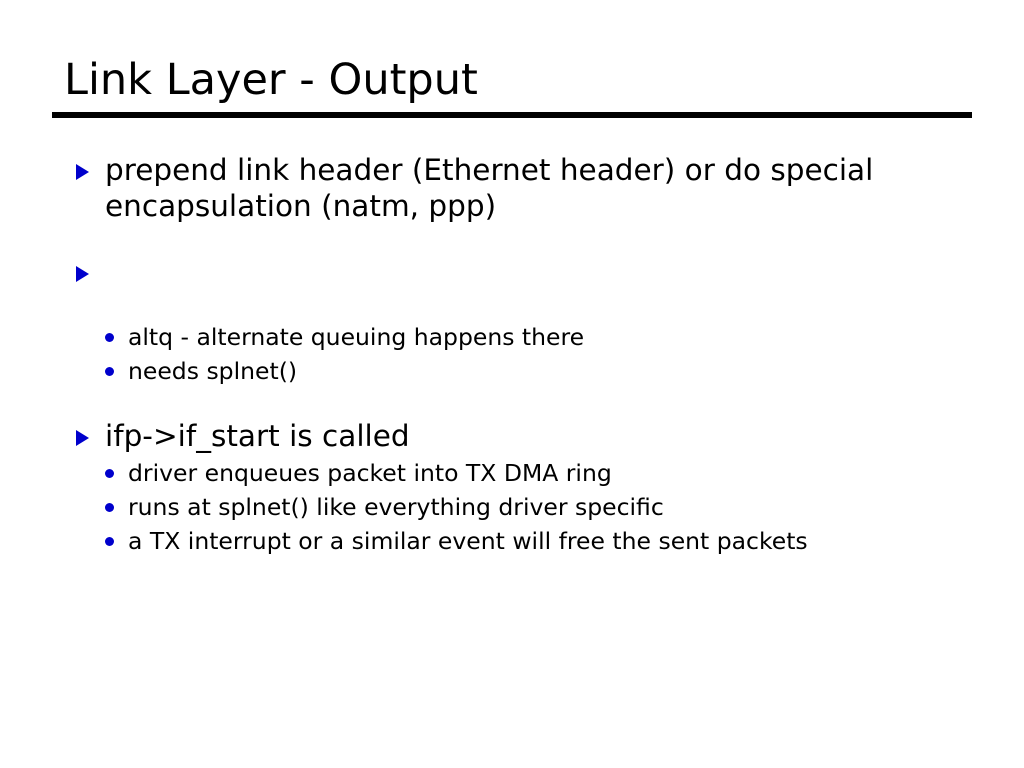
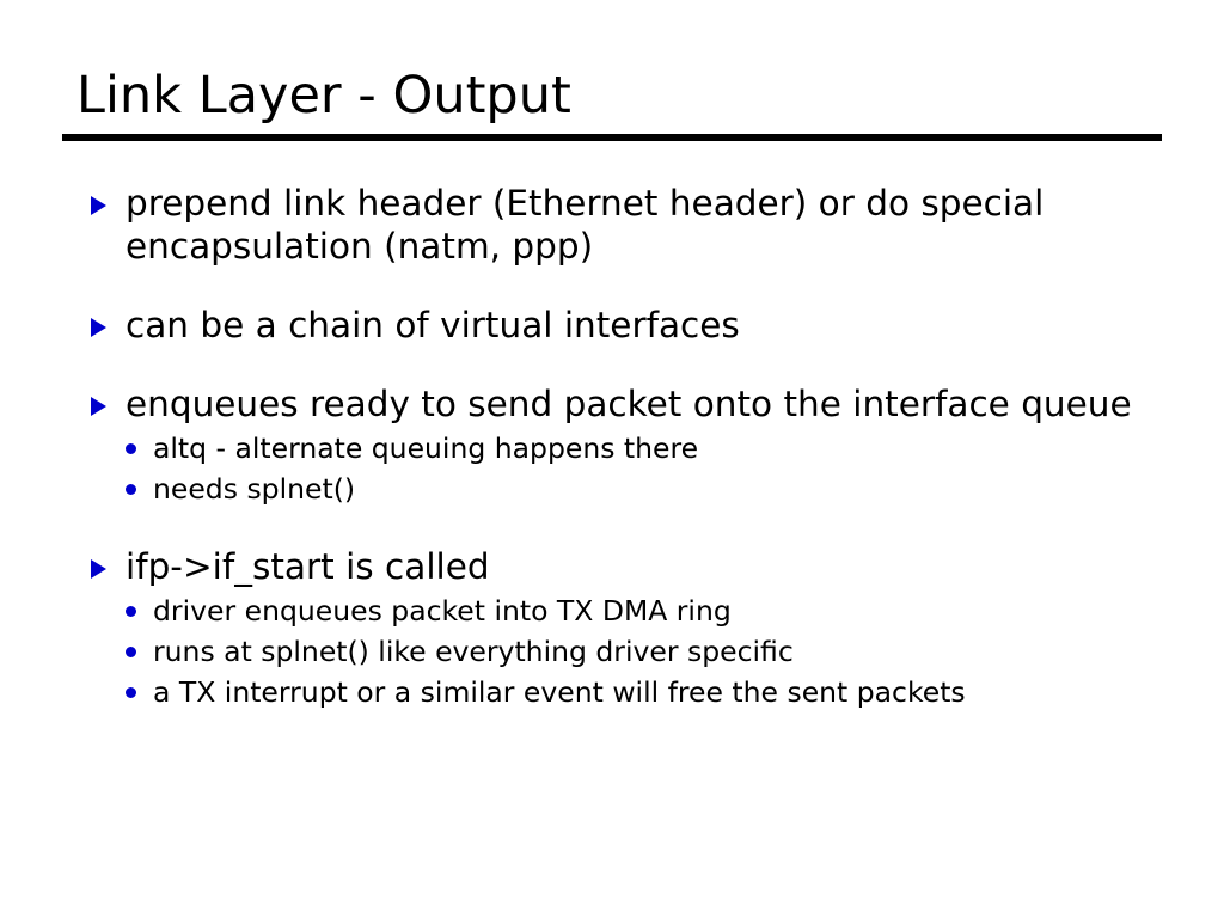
  Link Layer - Output
  prepend link header (Ethernet header) or do special encapsulation (natm, ppp)
+ can be a chain of virtual interfaces
+ enqueues ready to send packet onto the interface queue
  altq - alternate queuing happens there
  needs splnet()
  ifp->if_start is called
  driver enqueues packet into TX DMA ring
  runs at splnet() like everything driver specific
  a TX interrupt or a similar event will free the sent packets
